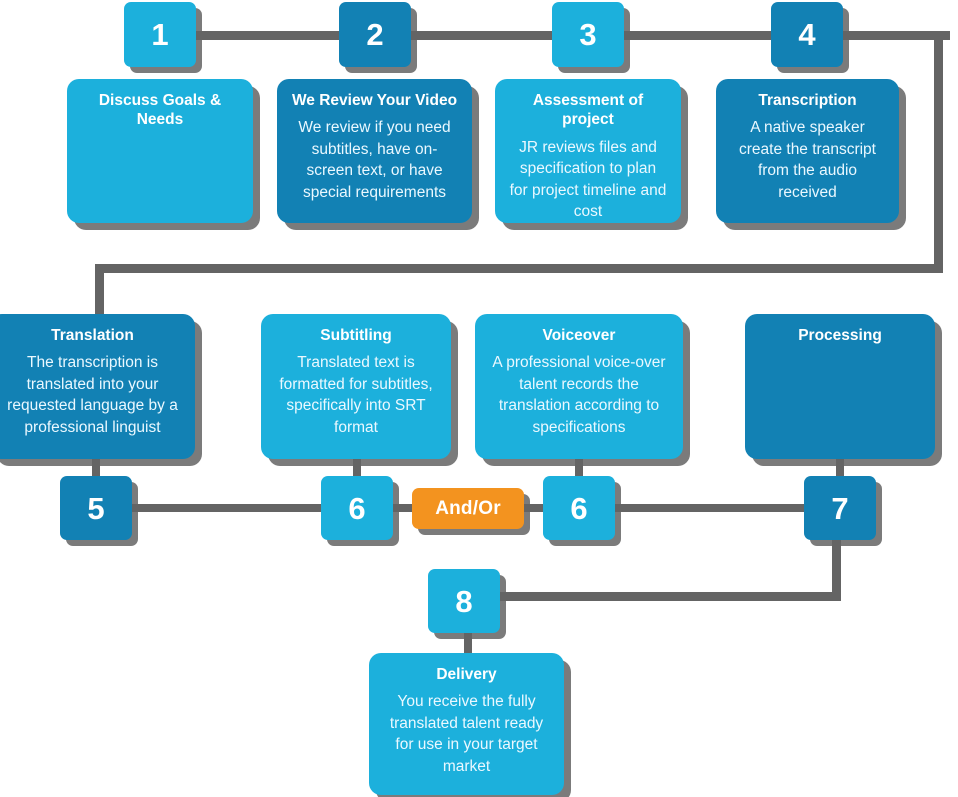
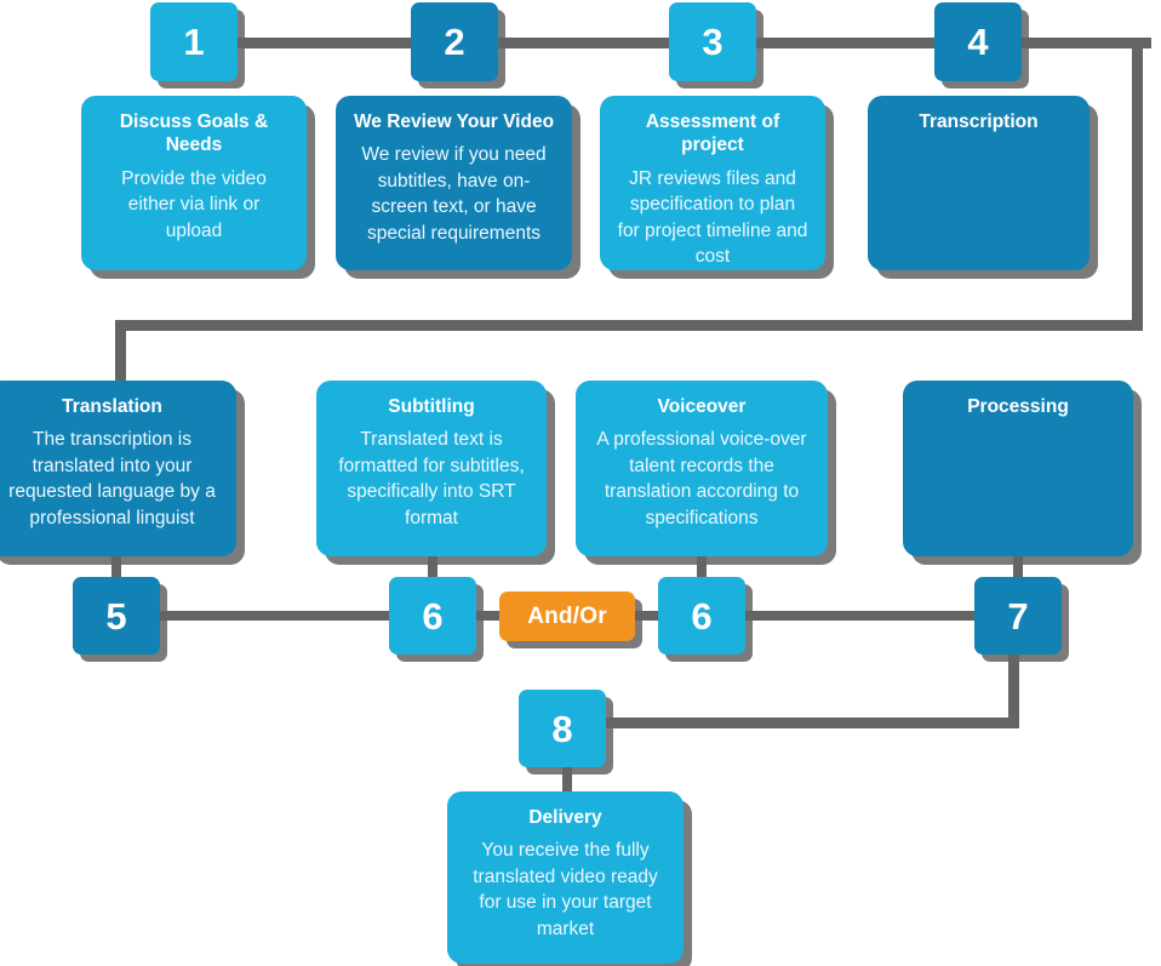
  1
  2
  3
  4
  Discuss Goals & Needs
+ Provide the video either via link or upload
  We Review Your Video
  We review if you need subtitles, have on-screen text, or have special requirements
  Assessment of project
  JR reviews files and specification to plan for project timeline and cost
  Transcription
- A native speaker create the transcript from the audio received
  Translation
  The transcription is translated into your requested language by a professional linguist
  Subtitling
  Translated text is formatted for subtitles, specifically into SRT format
  Voiceover
  A professional voice-over talent records the translation according to specifications
  Processing
  5
  6
  And/Or
  6
  7
  8
  Delivery
- You receive the fully translated talent ready for use in your target market
+ You receive the fully translated video ready for use in your target market
